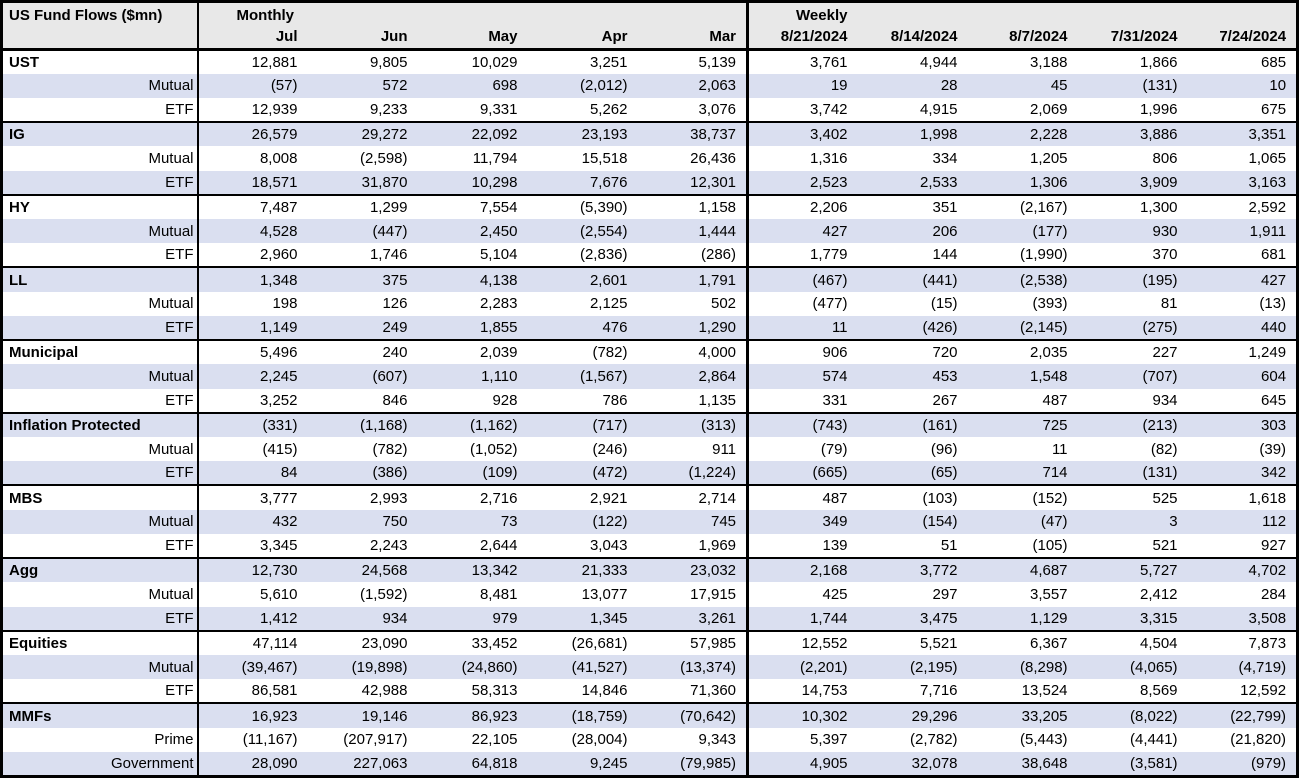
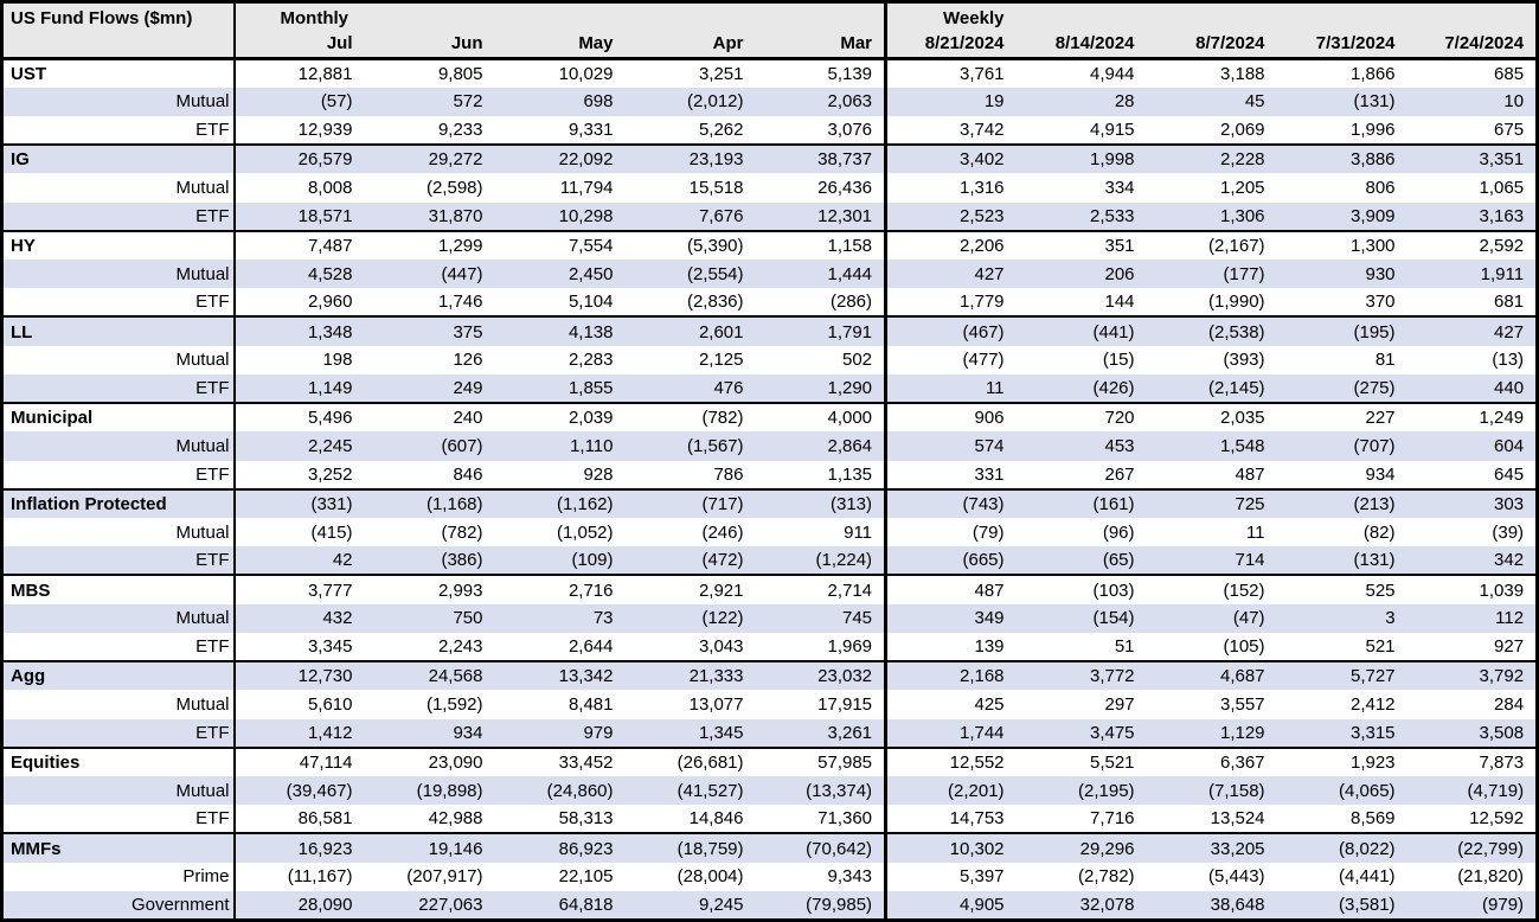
  US Fund Flows ($mn)	Monthly	Weekly
  Jul	Jun	May	Apr	Mar	8/21/2024	8/14/2024	8/7/2024	7/31/2024	7/24/2024
  UST	12,881	9,805	10,029	3,251	5,139	3,761	4,944	3,188	1,866	685
  Mutual	(57)	572	698	(2,012)	2,063	19	28	45	(131)	10
  ETF	12,939	9,233	9,331	5,262	3,076	3,742	4,915	2,069	1,996	675
  IG	26,579	29,272	22,092	23,193	38,737	3,402	1,998	2,228	3,886	3,351
  Mutual	8,008	(2,598)	11,794	15,518	26,436	1,316	334	1,205	806	1,065
  ETF	18,571	31,870	10,298	7,676	12,301	2,523	2,533	1,306	3,909	3,163
  HY	7,487	1,299	7,554	(5,390)	1,158	2,206	351	(2,167)	1,300	2,592
  Mutual	4,528	(447)	2,450	(2,554)	1,444	427	206	(177)	930	1,911
  ETF	2,960	1,746	5,104	(2,836)	(286)	1,779	144	(1,990)	370	681
  LL	1,348	375	4,138	2,601	1,791	(467)	(441)	(2,538)	(195)	427
  Mutual	198	126	2,283	2,125	502	(477)	(15)	(393)	81	(13)
  ETF	1,149	249	1,855	476	1,290	11	(426)	(2,145)	(275)	440
  Municipal	5,496	240	2,039	(782)	4,000	906	720	2,035	227	1,249
  Mutual	2,245	(607)	1,110	(1,567)	2,864	574	453	1,548	(707)	604
  ETF	3,252	846	928	786	1,135	331	267	487	934	645
  Inflation Protected	(331)	(1,168)	(1,162)	(717)	(313)	(743)	(161)	725	(213)	303
  Mutual	(415)	(782)	(1,052)	(246)	911	(79)	(96)	11	(82)	(39)
- ETF	84	(386)	(109)	(472)	(1,224)	(665)	(65)	714	(131)	342
+ ETF	42	(386)	(109)	(472)	(1,224)	(665)	(65)	714	(131)	342
- MBS	3,777	2,993	2,716	2,921	2,714	487	(103)	(152)	525	1,618
+ MBS	3,777	2,993	2,716	2,921	2,714	487	(103)	(152)	525	1,039
  Mutual	432	750	73	(122)	745	349	(154)	(47)	3	112
  ETF	3,345	2,243	2,644	3,043	1,969	139	51	(105)	521	927
- Agg	12,730	24,568	13,342	21,333	23,032	2,168	3,772	4,687	5,727	4,702
+ Agg	12,730	24,568	13,342	21,333	23,032	2,168	3,772	4,687	5,727	3,792
  Mutual	5,610	(1,592)	8,481	13,077	17,915	425	297	3,557	2,412	284
  ETF	1,412	934	979	1,345	3,261	1,744	3,475	1,129	3,315	3,508
- Equities	47,114	23,090	33,452	(26,681)	57,985	12,552	5,521	6,367	4,504	7,873
+ Equities	47,114	23,090	33,452	(26,681)	57,985	12,552	5,521	6,367	1,923	7,873
- Mutual	(39,467)	(19,898)	(24,860)	(41,527)	(13,374)	(2,201)	(2,195)	(8,298)	(4,065)	(4,719)
+ Mutual	(39,467)	(19,898)	(24,860)	(41,527)	(13,374)	(2,201)	(2,195)	(7,158)	(4,065)	(4,719)
  ETF	86,581	42,988	58,313	14,846	71,360	14,753	7,716	13,524	8,569	12,592
  MMFs	16,923	19,146	86,923	(18,759)	(70,642)	10,302	29,296	33,205	(8,022)	(22,799)
  Prime	(11,167)	(207,917)	22,105	(28,004)	9,343	5,397	(2,782)	(5,443)	(4,441)	(21,820)
  Government	28,090	227,063	64,818	9,245	(79,985)	4,905	32,078	38,648	(3,581)	(979)
